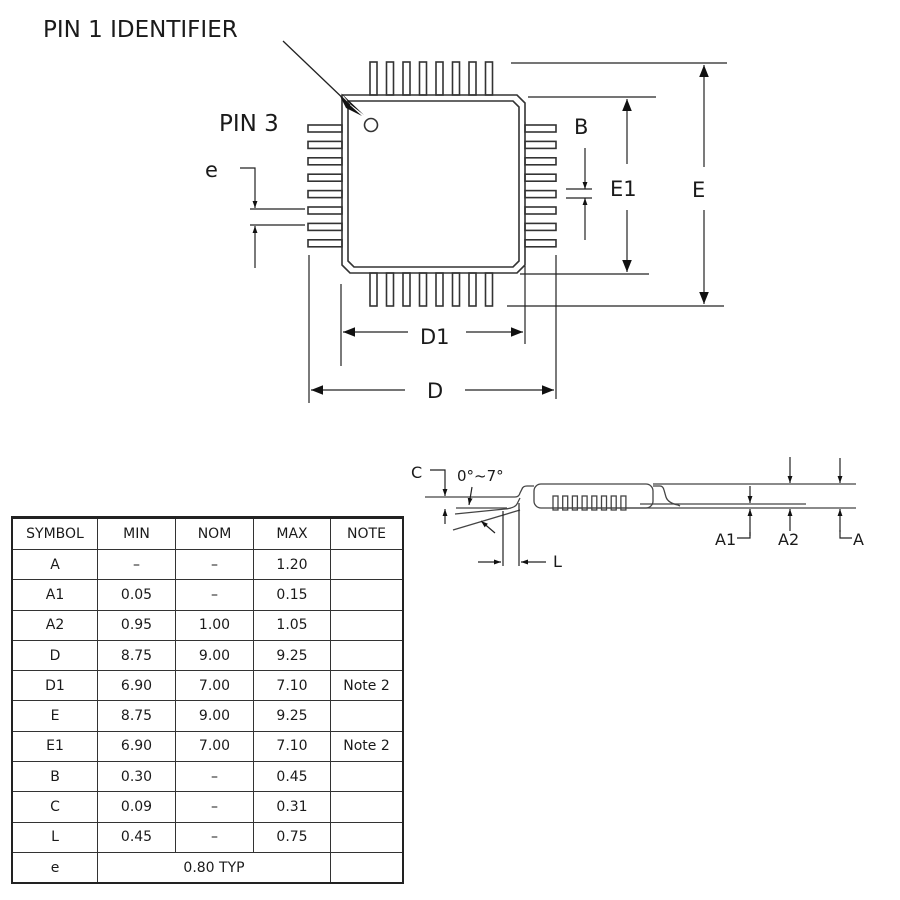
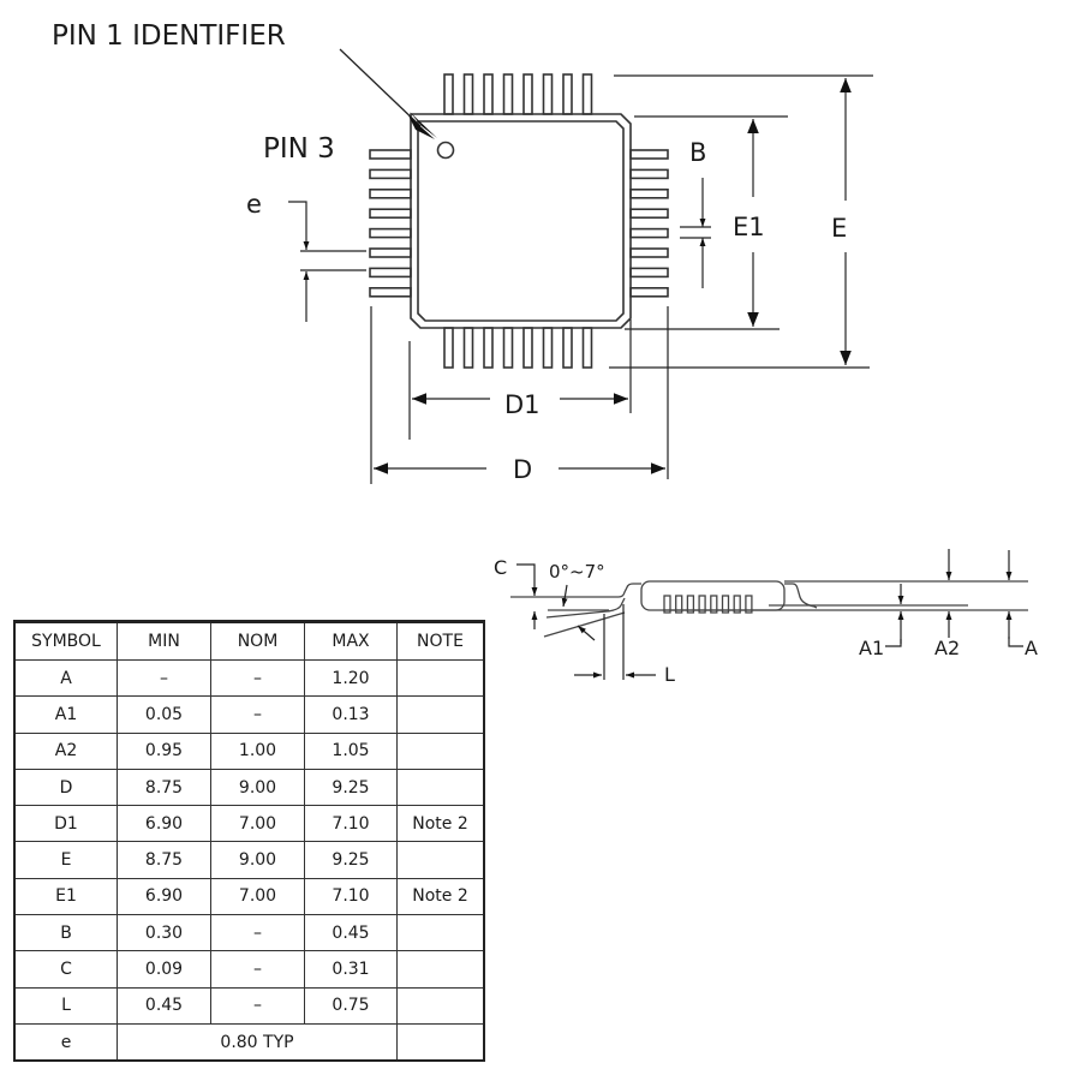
  PIN 1 IDENTIFIER
  PIN 3
  e
  B
  E1
  E
  D1
  D
  C
  0°~7°
  L
  A1
  A2
  A
  SYMBOL	MIN	NOM	MAX	NOTE
  A	–	–	1.20
- A1	0.05	–	0.15
+ A1	0.05	–	0.13
  A2	0.95	1.00	1.05
  D	8.75	9.00	9.25
  D1	6.90	7.00	7.10	Note 2
  E	8.75	9.00	9.25
  E1	6.90	7.00	7.10	Note 2
  B	0.30	–	0.45
  C	0.09	–	0.31
  L	0.45	–	0.75
  e	0.80 TYP
